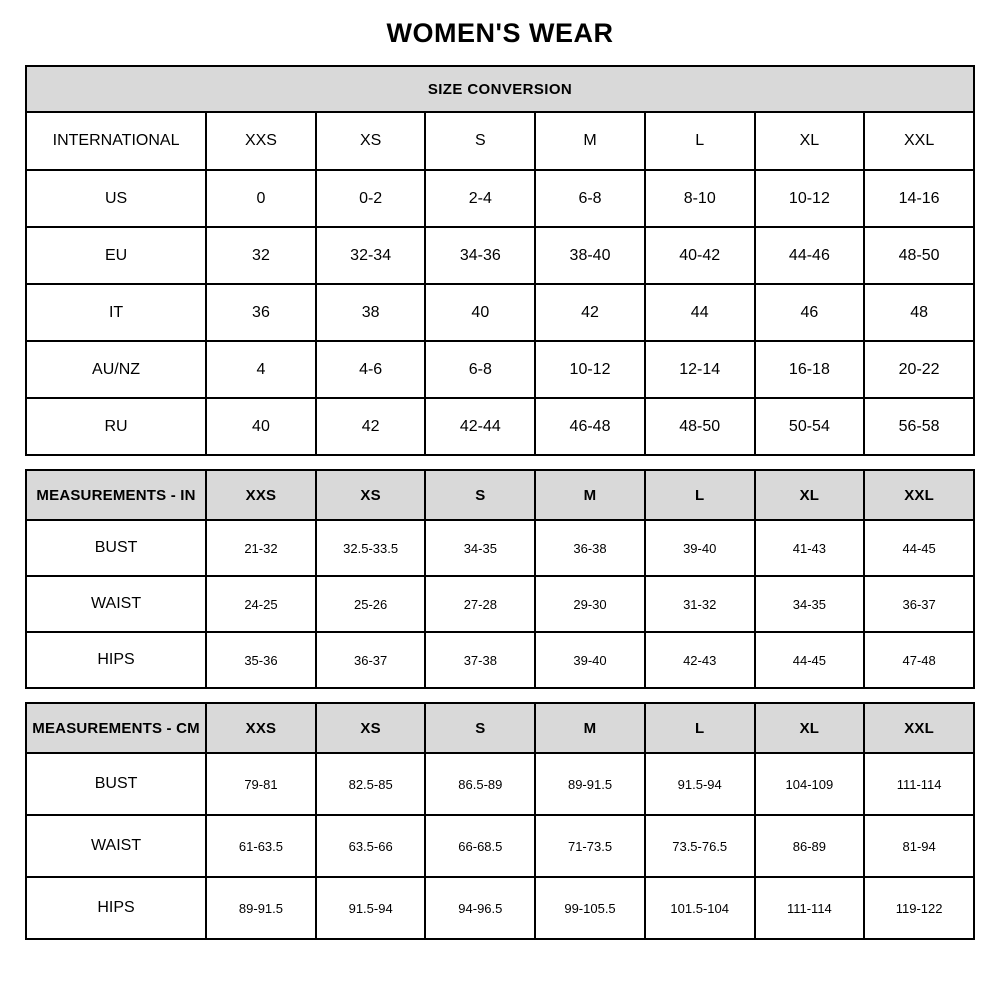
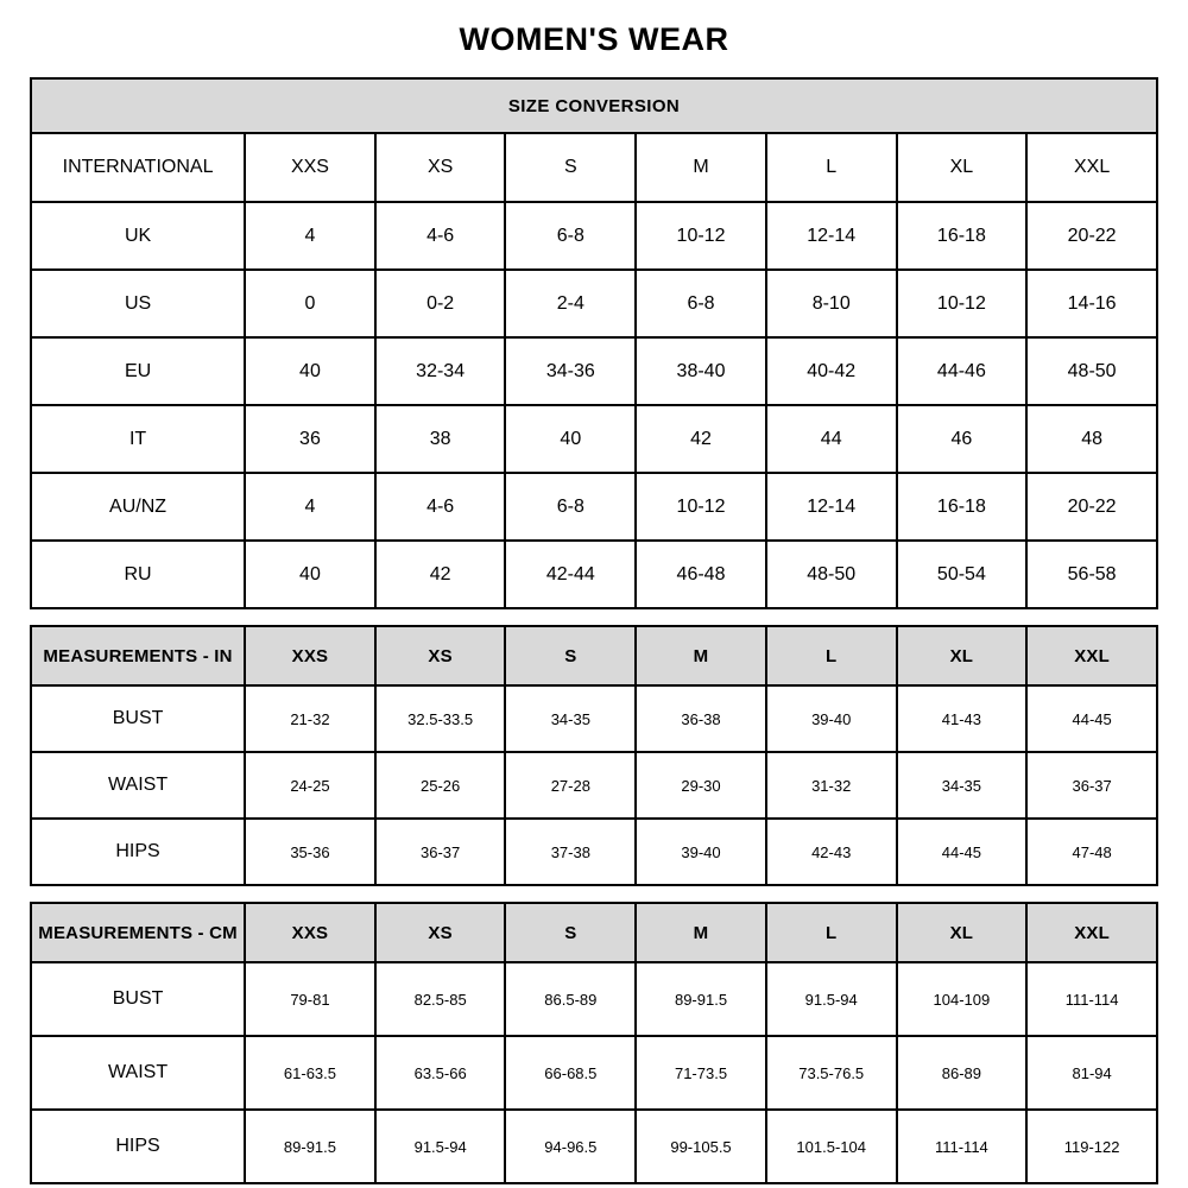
  WOMEN'S WEAR
  SIZE CONVERSION
  INTERNATIONAL	XXS	XS	S	M	L	XL	XXL
+ UK	4	4-6	6-8	10-12	12-14	16-18	20-22
  US	0	0-2	2-4	6-8	8-10	10-12	14-16
- EU	32	32-34	34-36	38-40	40-42	44-46	48-50
+ EU	40	32-34	34-36	38-40	40-42	44-46	48-50
  IT	36	38	40	42	44	46	48
  AU/NZ	4	4-6	6-8	10-12	12-14	16-18	20-22
  RU	40	42	42-44	46-48	48-50	50-54	56-58
  MEASUREMENTS - IN	XXS	XS	S	M	L	XL	XXL
  BUST	21-32	32.5-33.5	34-35	36-38	39-40	41-43	44-45
  WAIST	24-25	25-26	27-28	29-30	31-32	34-35	36-37
  HIPS	35-36	36-37	37-38	39-40	42-43	44-45	47-48
  MEASUREMENTS - CM	XXS	XS	S	M	L	XL	XXL
  BUST	79-81	82.5-85	86.5-89	89-91.5	91.5-94	104-109	111-114
  WAIST	61-63.5	63.5-66	66-68.5	71-73.5	73.5-76.5	86-89	81-94
  HIPS	89-91.5	91.5-94	94-96.5	99-105.5	101.5-104	111-114	119-122
